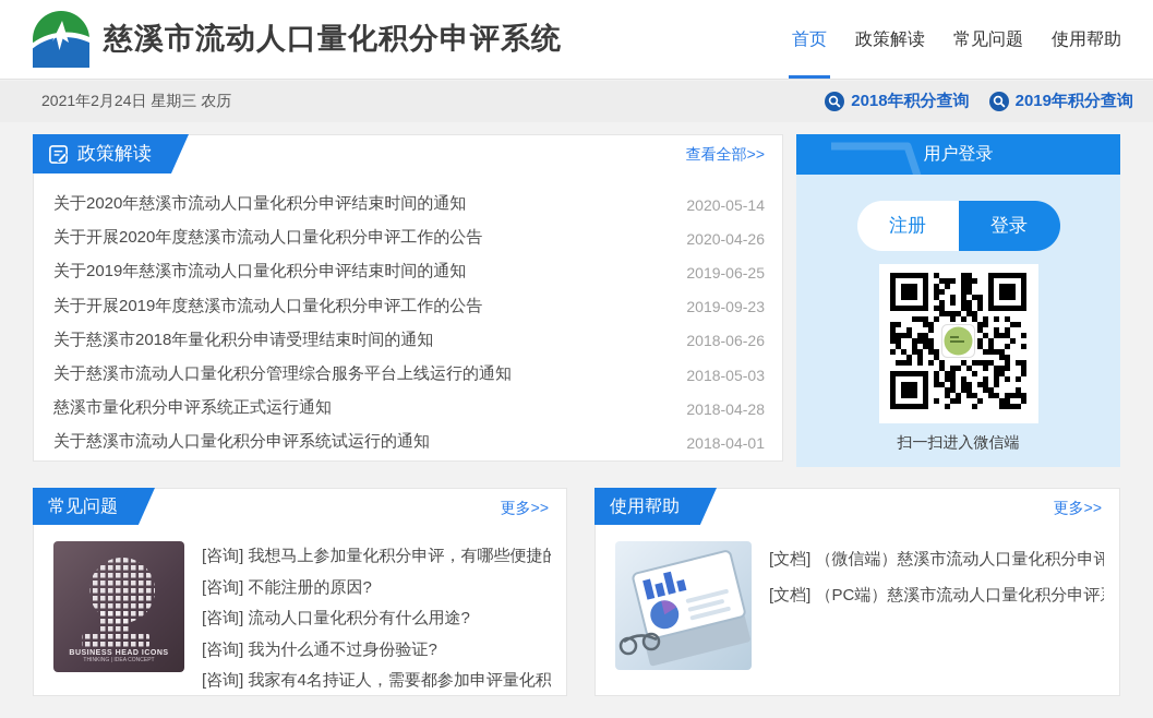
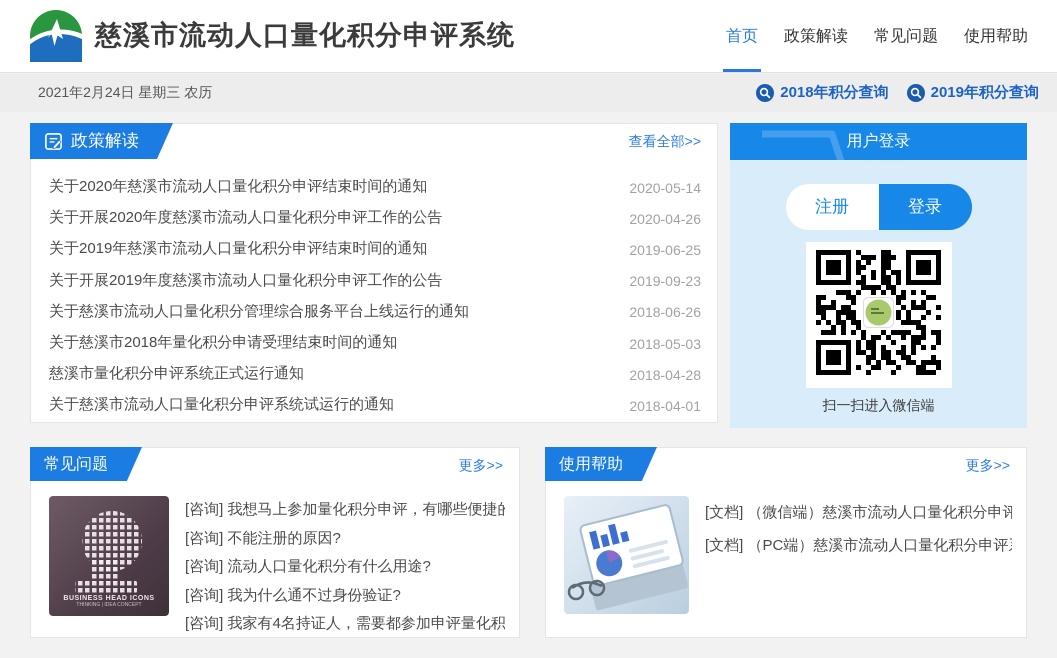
  慈溪市流动人口量化积分申评系统
  首页
  政策解读
  常见问题
  使用帮助
  2021年2月24日 星期三 农历
  2018年积分查询
  2019年积分查询
  政策解读
  查看全部>>
  关于2020年慈溪市流动人口量化积分申评结束时间的通知
  2020-05-14
  关于开展2020年度慈溪市流动人口量化积分申评工作的公告
  2020-04-26
  关于2019年慈溪市流动人口量化积分申评结束时间的通知
  2019-06-25
  关于开展2019年度慈溪市流动人口量化积分申评工作的公告
  2019-09-23
- 关于慈溪市2018年量化积分申请受理结束时间的通知
+ 关于慈溪市流动人口量化积分管理综合服务平台上线运行的通知
  2018-06-26
- 关于慈溪市流动人口量化积分管理综合服务平台上线运行的通知
+ 关于慈溪市2018年量化积分申请受理结束时间的通知
  2018-05-03
  慈溪市量化积分申评系统正式运行通知
  2018-04-28
  关于慈溪市流动人口量化积分申评系统试运行的通知
  2018-04-01
  用户登录
  注册
  登录
  扫一扫进入微信端
  常见问题
  更多>>
  [咨询] 我想马上参加量化积分申评，有哪些便捷
  [咨询] 不能注册的原因?
  [咨询] 流动人口量化积分有什么用途?
  [咨询] 我为什么通不过身份验证?
  [咨询] 我家有4名持证人，需要都参加申评量化积
  使用帮助
  更多>>
  [文档] （微信端）慈溪市流动人口量化积分申评
  [文档] （PC端）慈溪市流动人口量化积分申评
